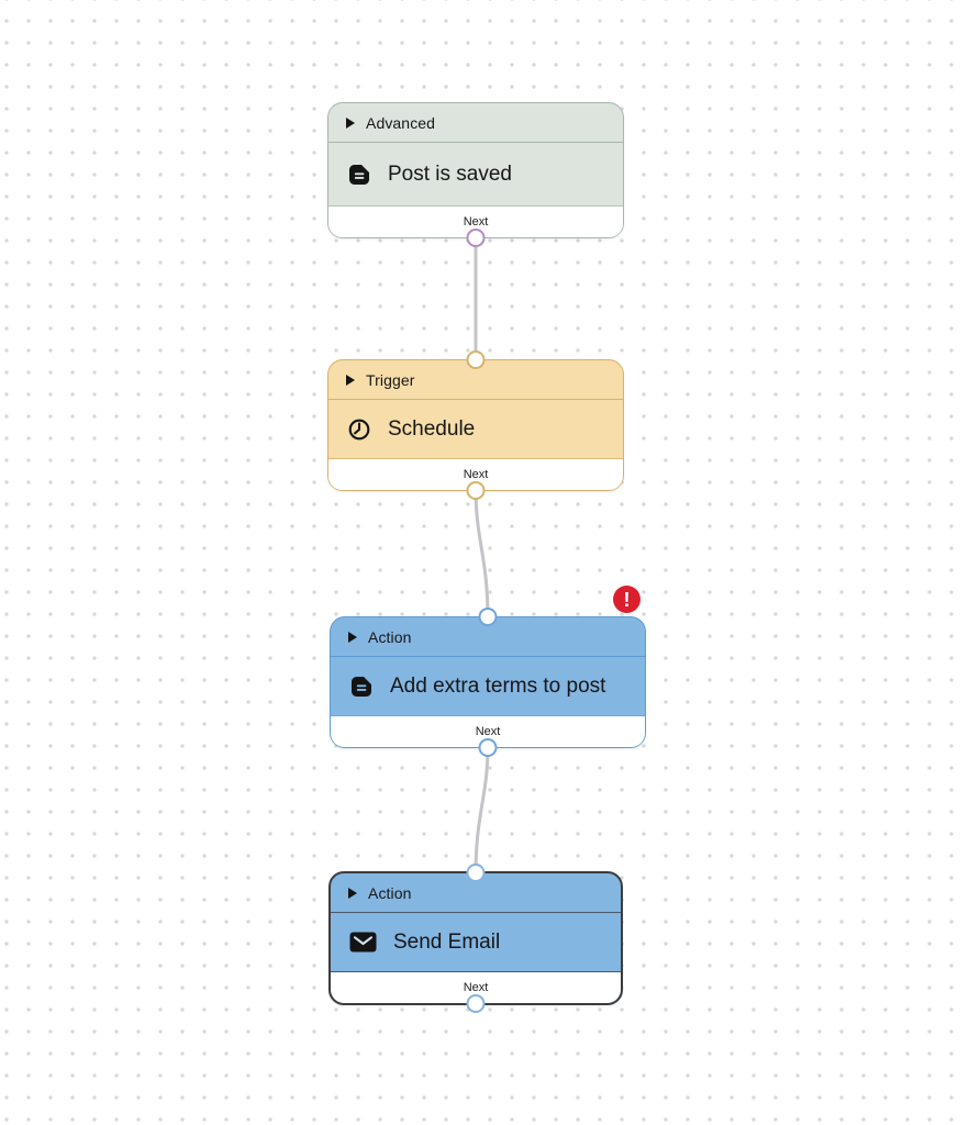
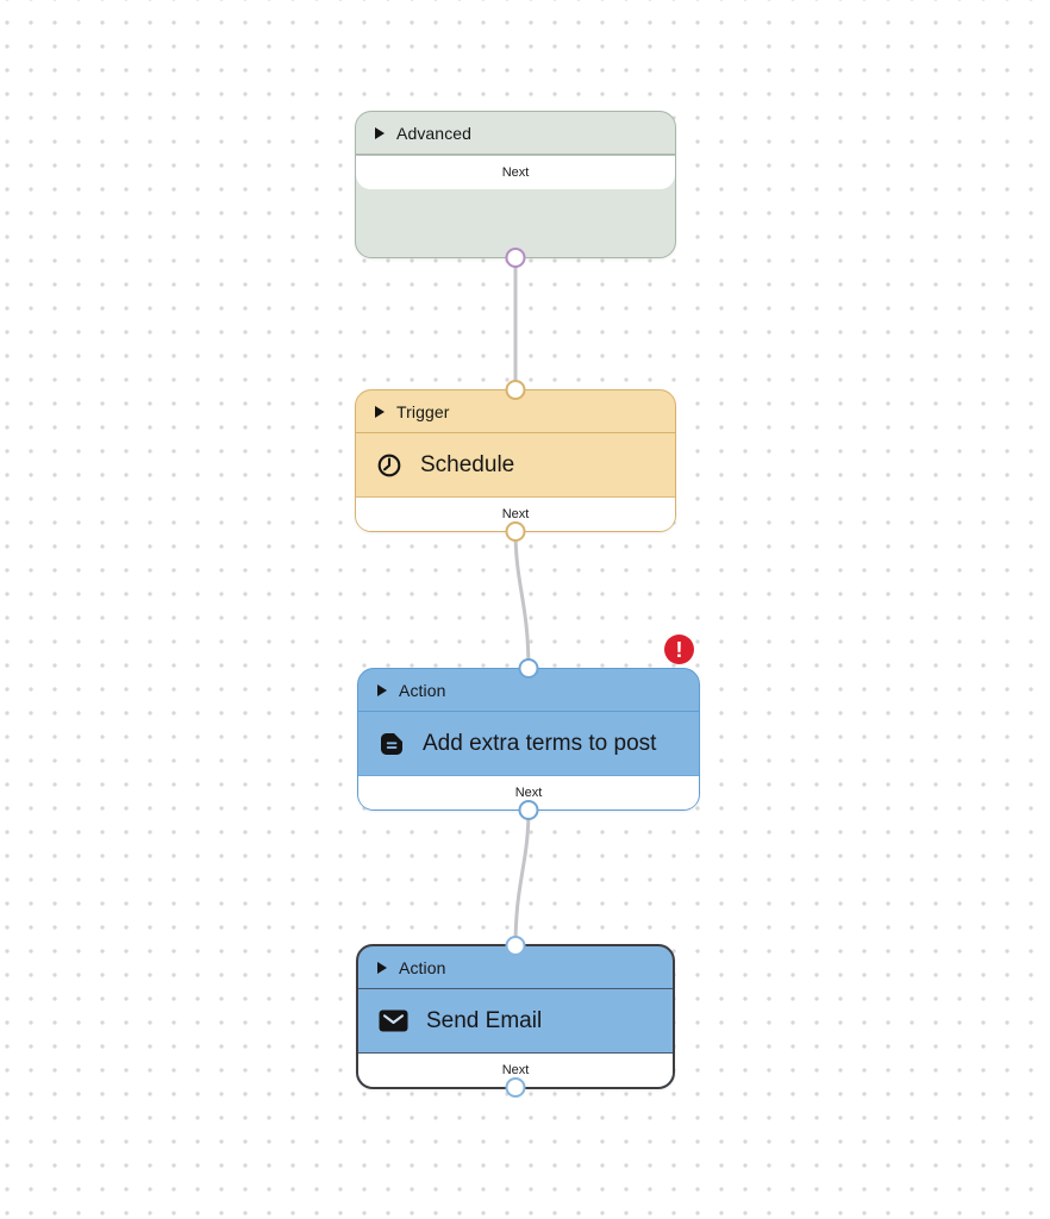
  Advanced
- Post is saved
  Next
  Trigger
  Schedule
  Next
  !
  Action
  Add extra terms to post
  Next
  Action
  Send Email
  Next
